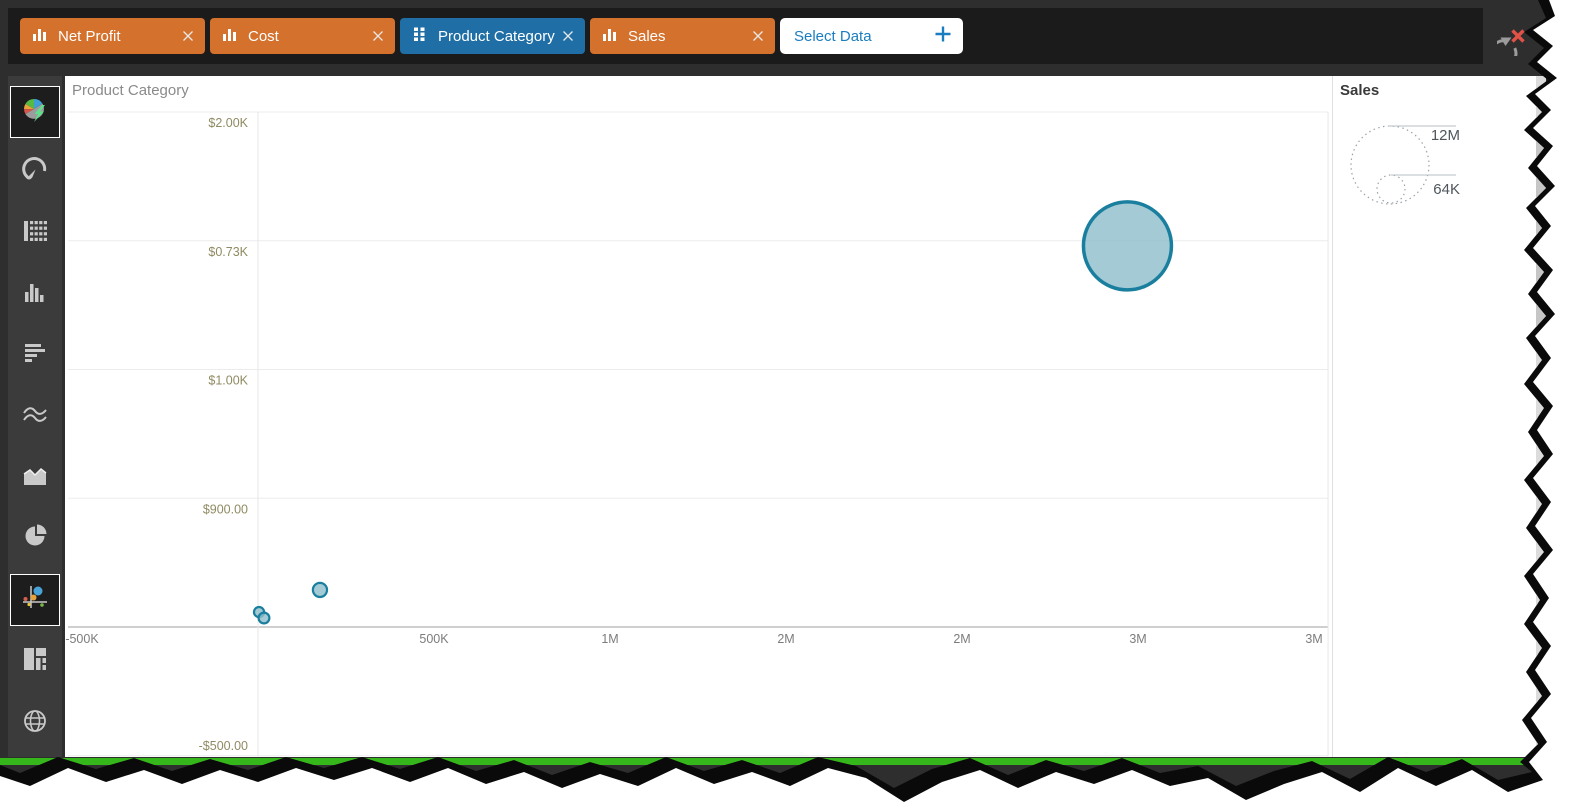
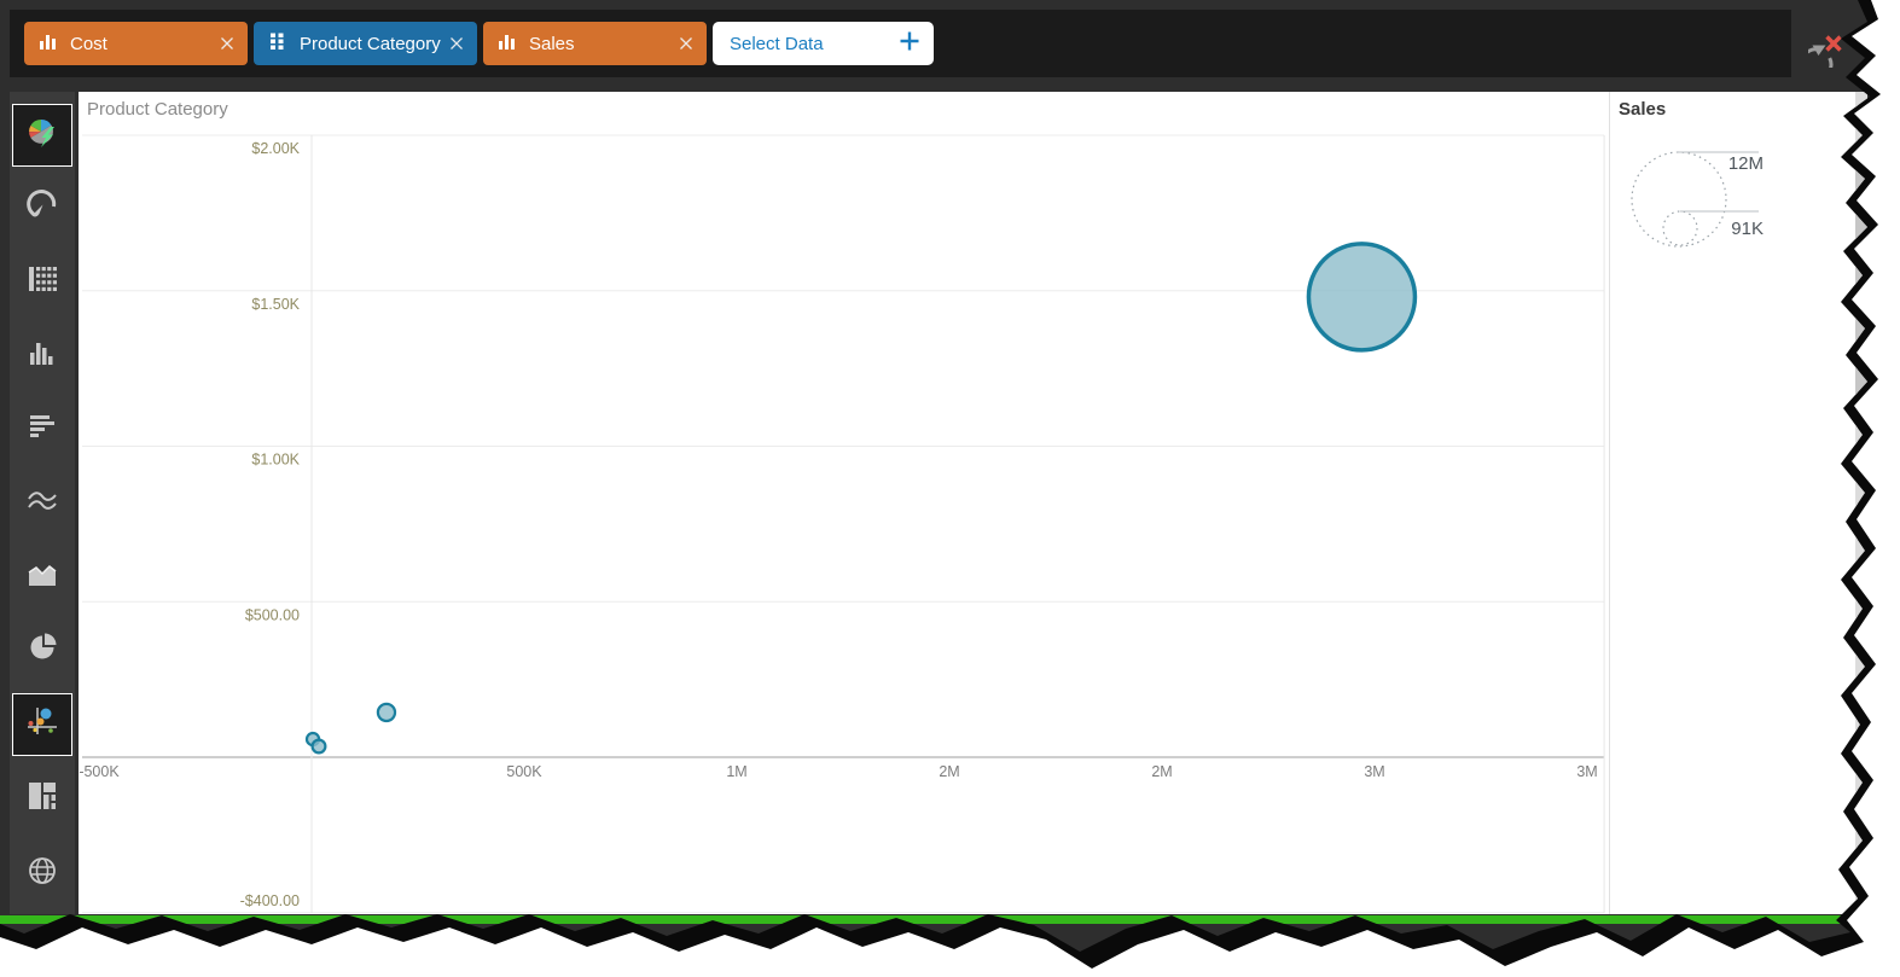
- Net Profit
  Cost
  Product Category
  Sales
  Select Data
  Product Category
  $2.00K
- $0.73K
+ $1.50K
  $1.00K
- $900.00
+ $500.00
- -$500.00
+ -$400.00
  -500K
  500K
  1M
  2M
  2M
  3M
  3M
  Sales
  12M
- 64K
+ 91K
